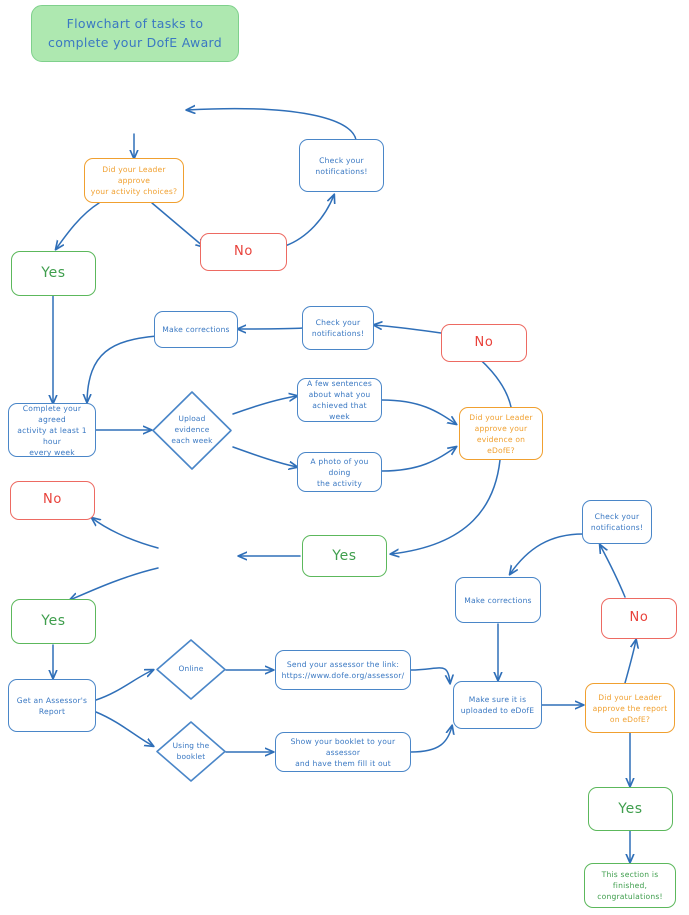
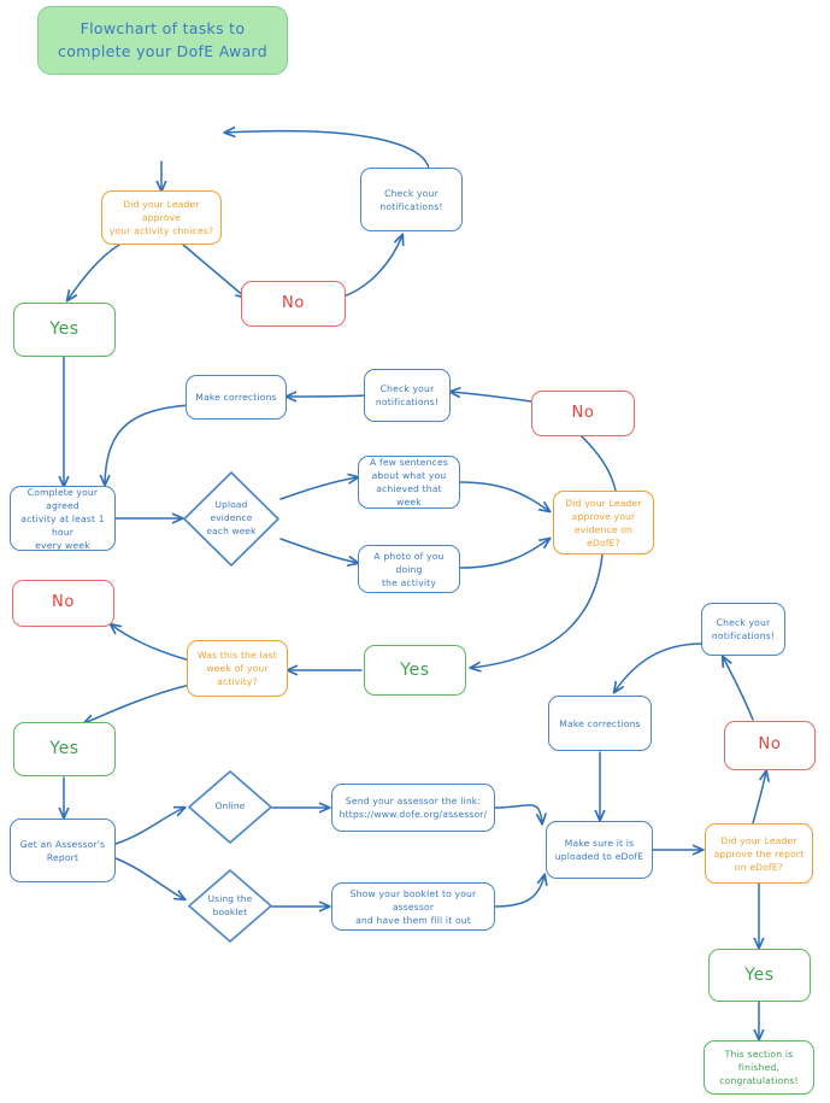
  Flowchart of tasks to
  complete your DofE Award
  Did your Leader approve
  your activity choices?
  No
  Check your
  notifications!
  Yes
  Make corrections
  Check your
  notifications!
  No
  Complete your agreed
  activity at least 1 hour
  every week
  Upload
  evidence
  each week
  A few sentences
  about what you
  achieved that week
  A photo of you doing
  the activity
  Did your Leader
  approve your
  evidence on eDofE?
  No
+ Was this the last
+ week of your
+ activity?
  Yes
  Yes
  Get an Assessor's
  Report
  Online
  Using the
  booklet
  Send your assessor the link:
  https://www.dofe.org/assessor/
  Show your booklet to your assessor
  and have them fill it out
  Make sure it is
  uploaded to eDofE
  Make corrections
  Check your
  notifications!
  No
  Did your Leader
  approve the report
  on eDofE?
  Yes
  This section is
  finished,
  congratulations!
